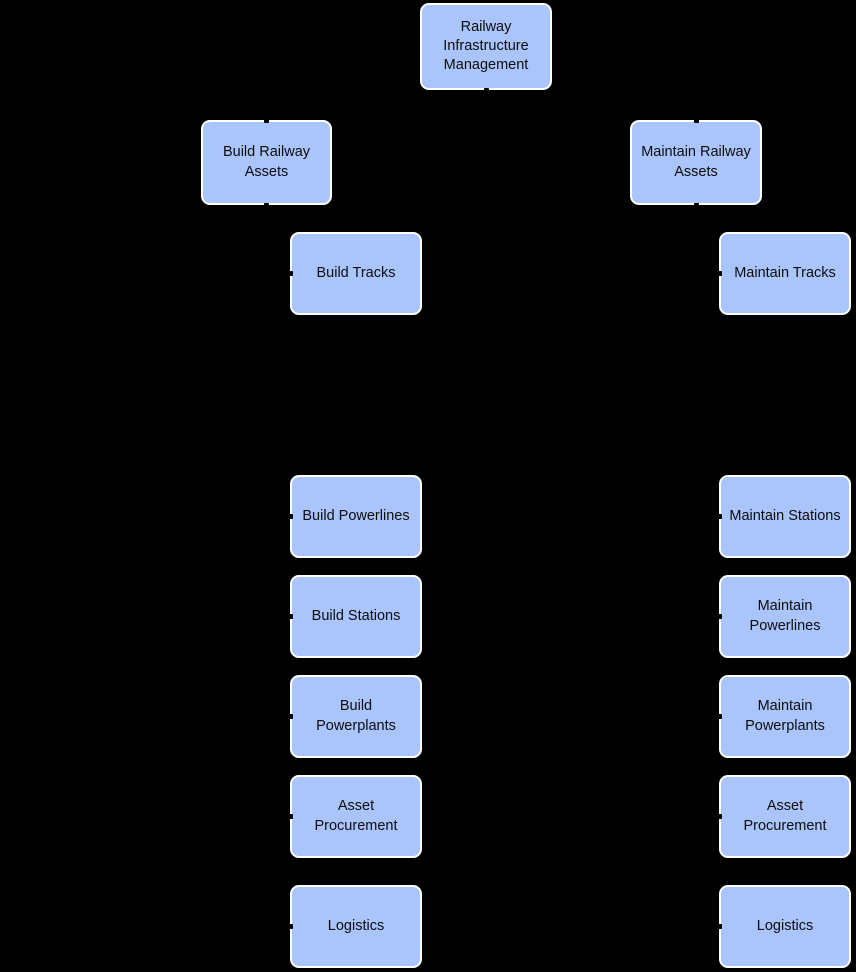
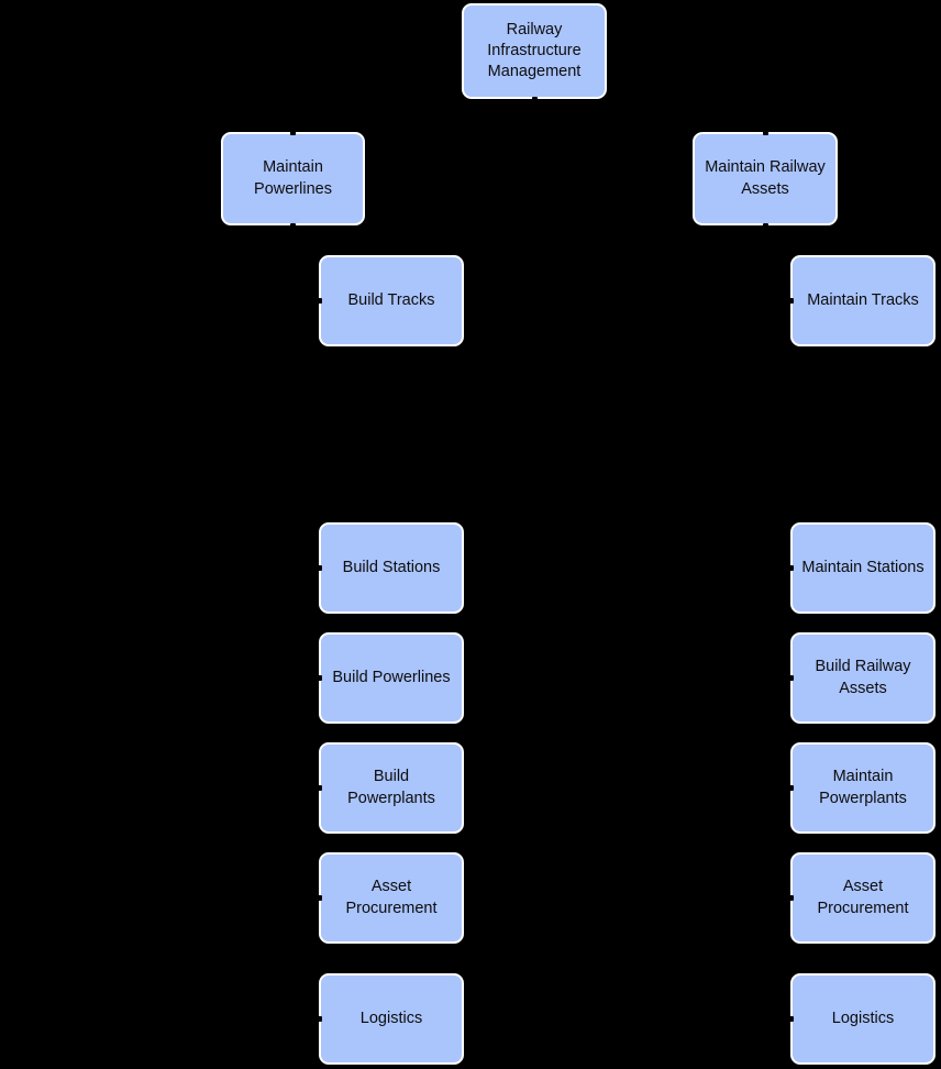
  Railway Infrastructure Management
- Build Railway Assets
+ Maintain Powerlines
  Maintain Railway Assets
  Build Tracks
  Maintain Tracks
- Build Powerlines
+ Build Stations
  Maintain Stations
- Build Stations
+ Build Powerlines
- Maintain Powerlines
+ Build Railway Assets
  Build Powerplants
  Maintain Powerplants
  Asset Procurement
  Asset Procurement
  Logistics
  Logistics
